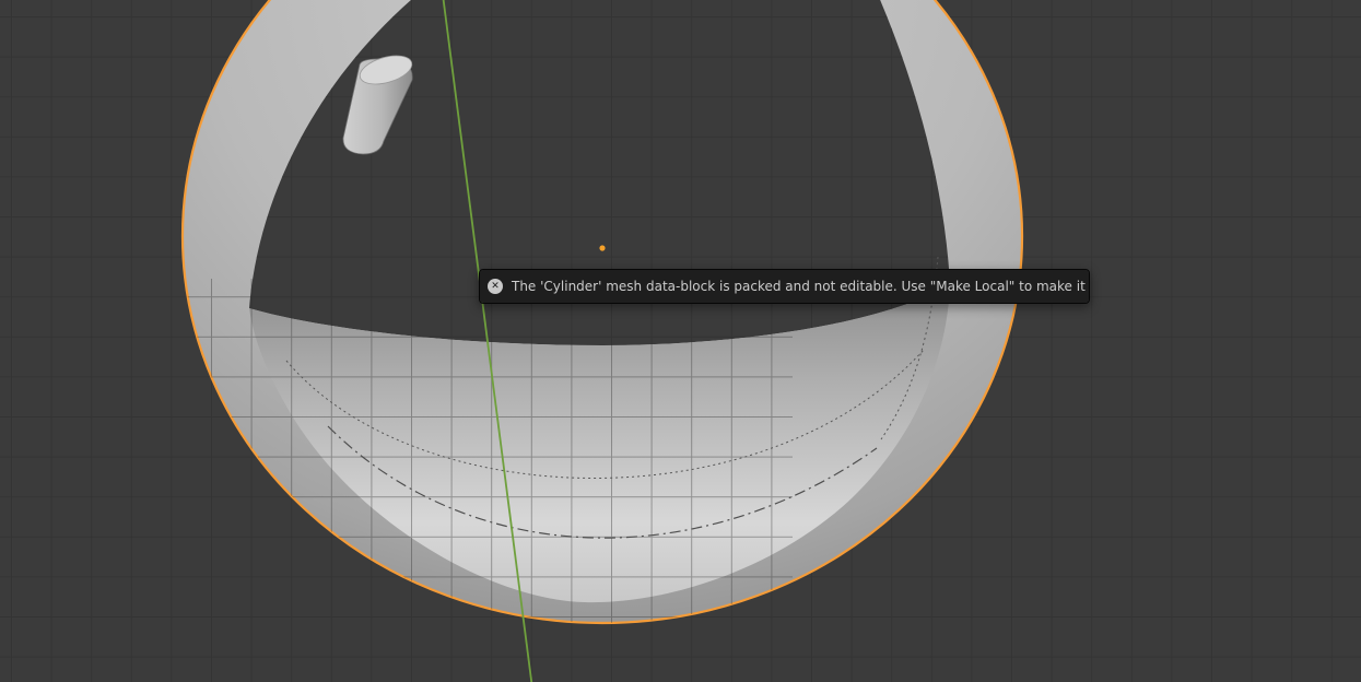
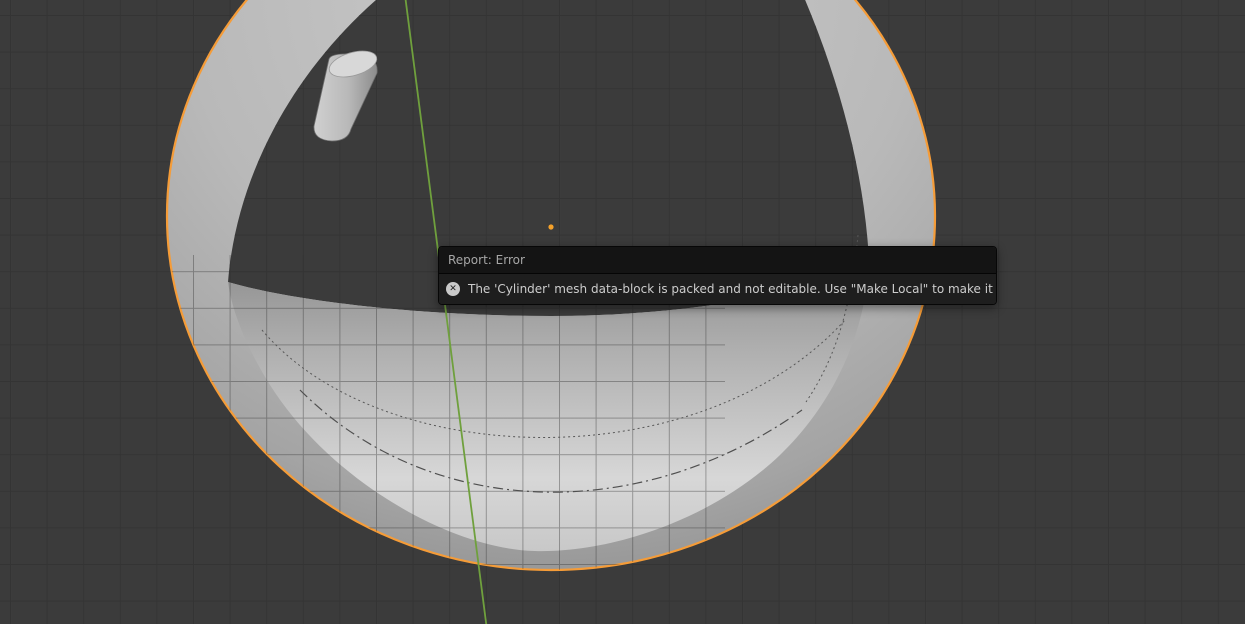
+ Report: Error
  ✕
  The 'Cylinder' mesh data-block is packed and not editable. Use "Make Local" to make it
